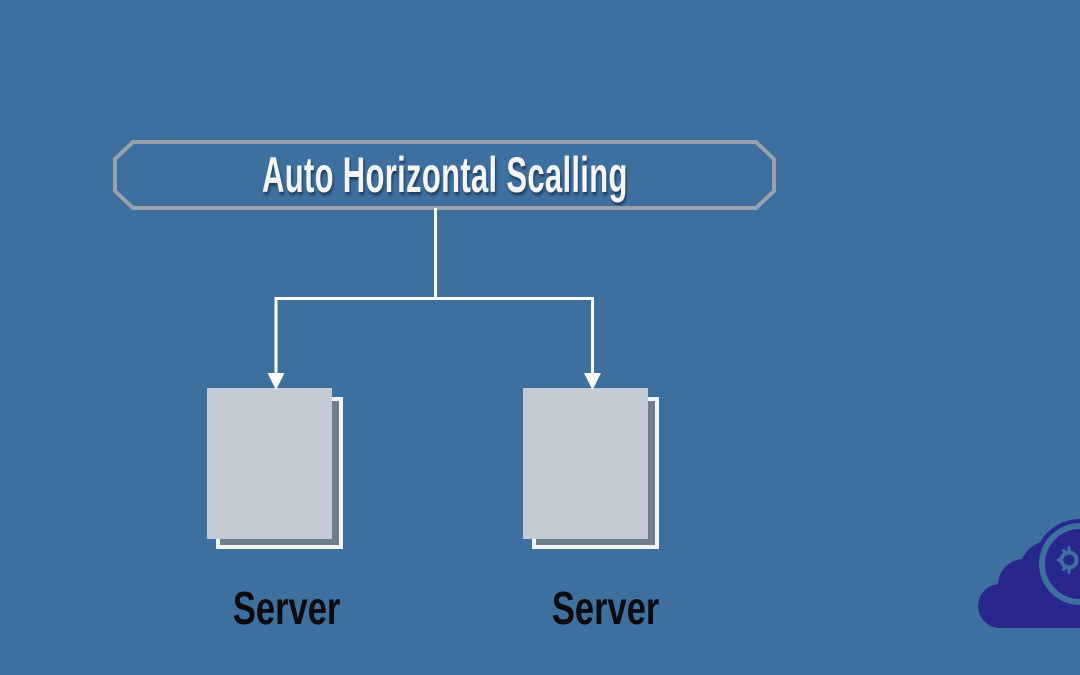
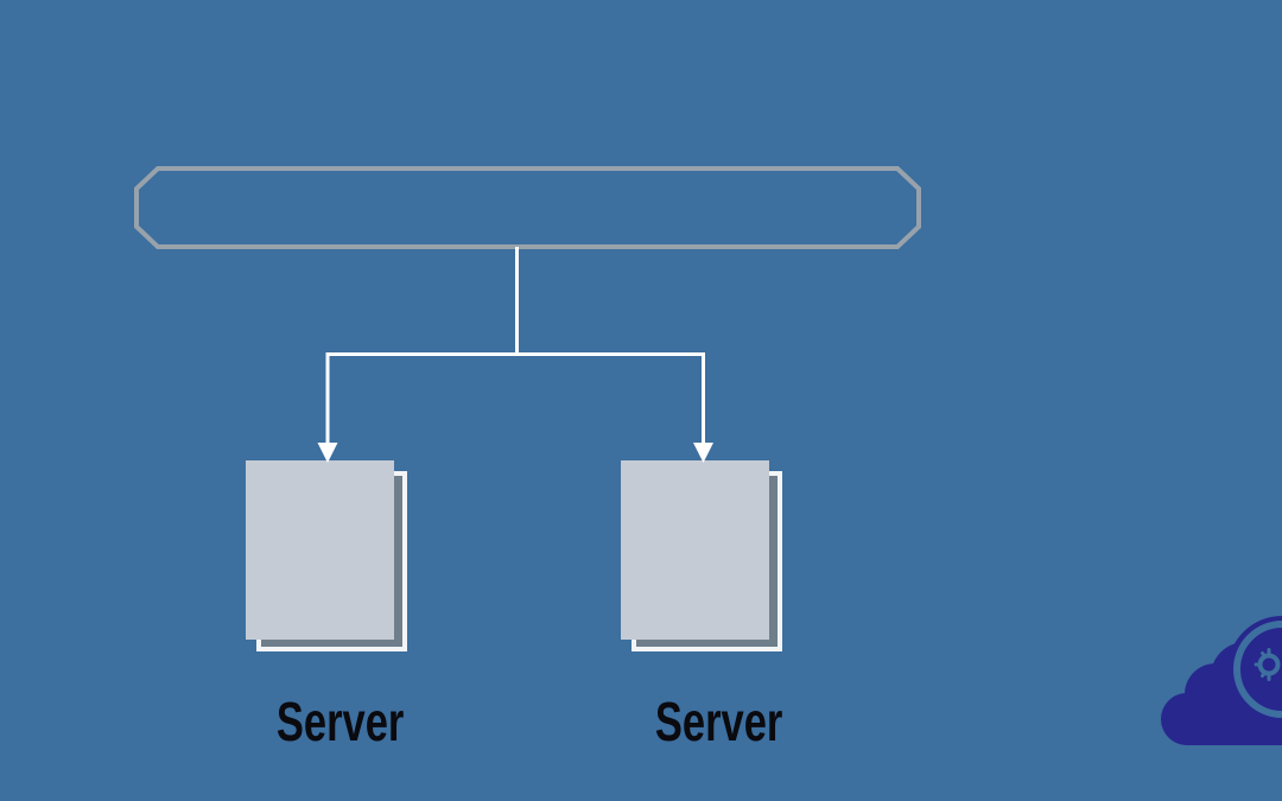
- Auto Horizontal Scalling
  Server
  Server
